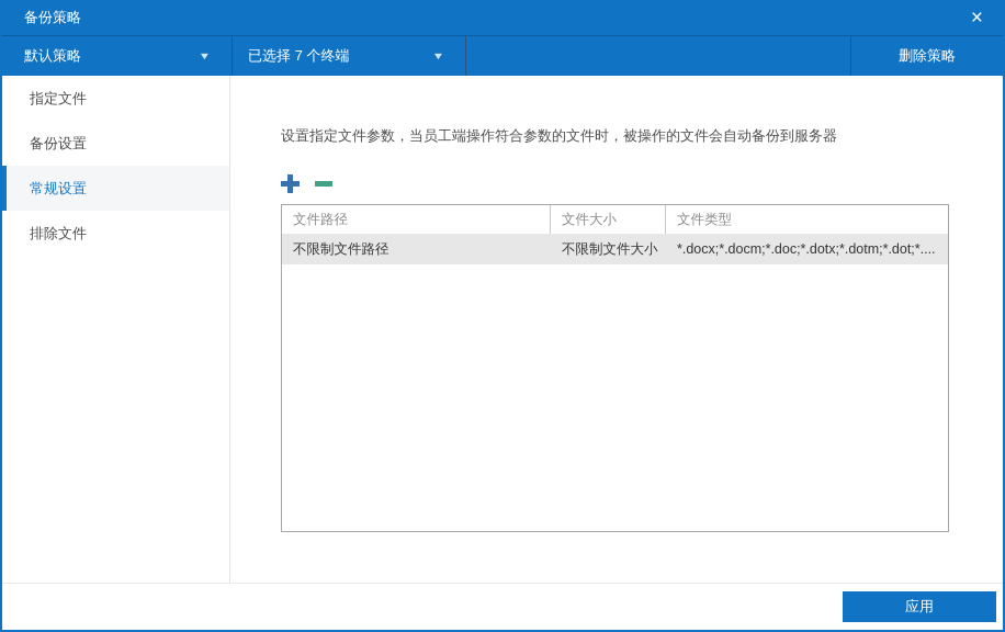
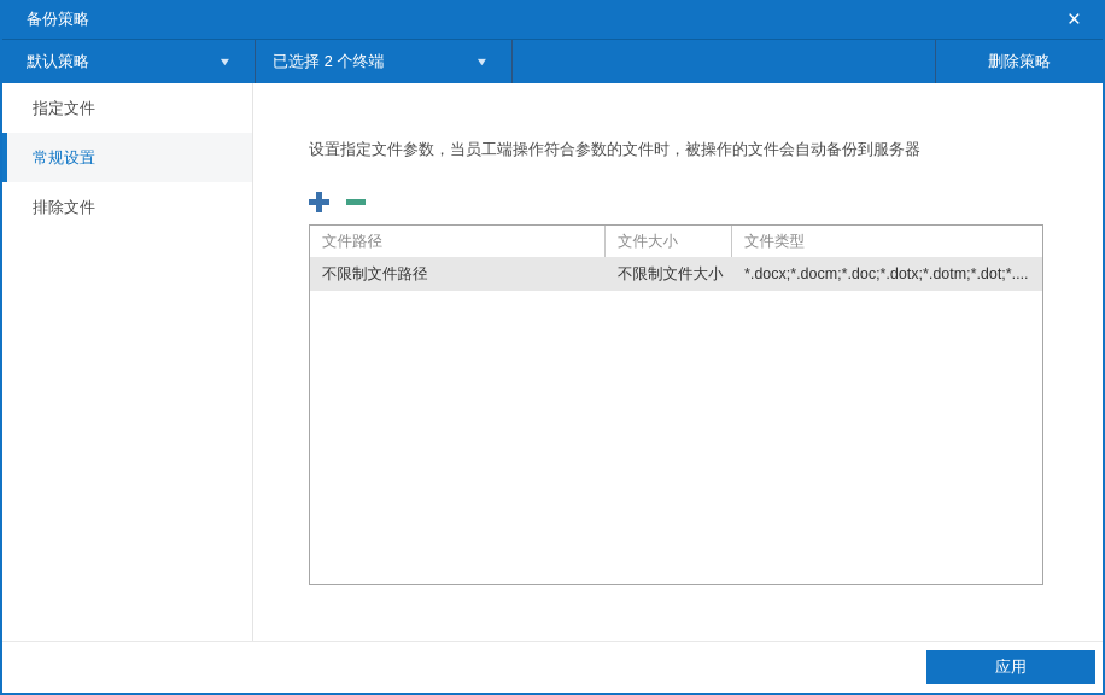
  备份策略
  ×
  默认策略
  ▼
- 已选择 7 个终端
+ 已选择 2 个终端
  ▼
  删除策略
  指定文件
- 备份设置
  常规设置
  排除文件
  设置指定文件参数，当员工端操作符合参数的文件时，被操作的文件会自动备份到服务器
  文件路径
  文件大小
  文件类型
  不限制文件路径
  不限制文件大小
  *.docx;*.docm;*.doc;*.dotx;*.dotm;*.dot;*....
  应用
